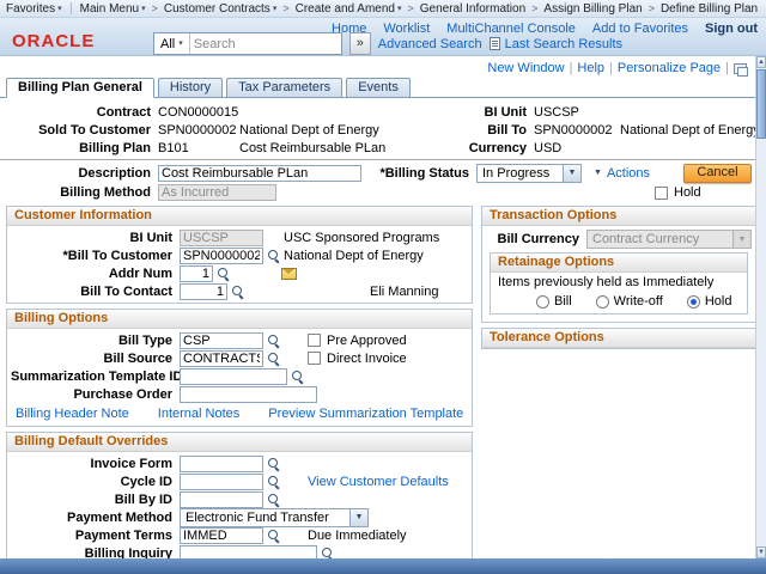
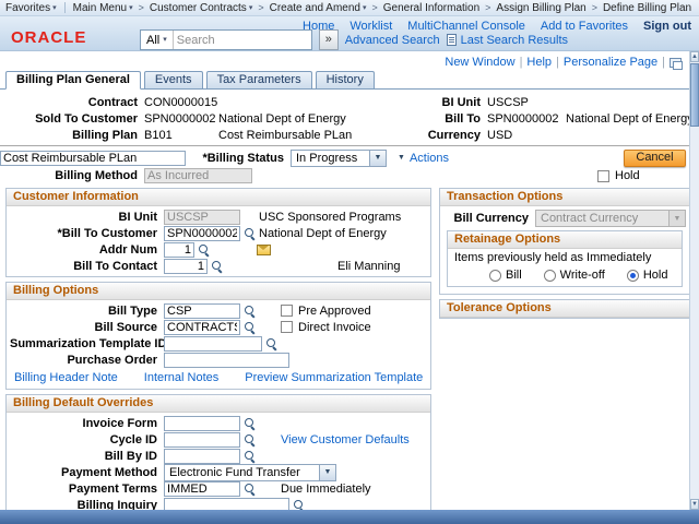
  Favorites
  Main Menu
  >
  Customer Contracts
  >
  Create and Amend
  >
  General Information
  >
  Assign Billing Plan
  >
  Define Billing Plan
  ORACLE
  Home
  Worklist
  MultiChannel Console
  Add to Favorites
  Sign out
  All
  Search
  »
  Advanced Search
  Last Search Results
  New Window
  Help
  Personalize Page
  Billing Plan General
- History
+ Events
  Tax Parameters
- Events
+ History
  Contract
  CON0000015
  BI Unit
  USCSP
  Sold To Customer
  SPN0000002
  National Dept of Energy
  Bill To
  SPN0000002
  National Dept of Energ
  Billing Plan
  B101
  Cost Reimbursable PLan
  Currency
  USD
- Description
  Cost Reimbursable PLan
  *Billing Status
  In Progress
  Actions
  Cancel
  Billing Method
  As Incurred
  Hold
  Customer Information
  BI Unit
  USCSP
  USC Sponsored Programs
  *Bill To Customer
  SPN0000002
  National Dept of Energy
  Addr Num
  1
  Bill To Contact
  1
  Eli Manning
  Billing Options
  Bill Type
  CSP
  Pre Approved
  Bill Source
  CONTRACT
  Direct Invoice
  Summarization Template ID
  Purchase Order
  Billing Header Note
  Internal Notes
  Preview Summarization Template
  Billing Default Overrides
  Invoice Form
  Cycle ID
  View Customer Defaults
  Bill By ID
  Payment Method
  Electronic Fund Transfer
  Payment Terms
  IMMED
  Due Immediately
  Billing Inquiry
  Transaction Options
  Bill Currency
  Contract Currency
  Retainage Options
  Items previously held as Immediately
  Bill
  Write-off
  Hold
  Tolerance Options
